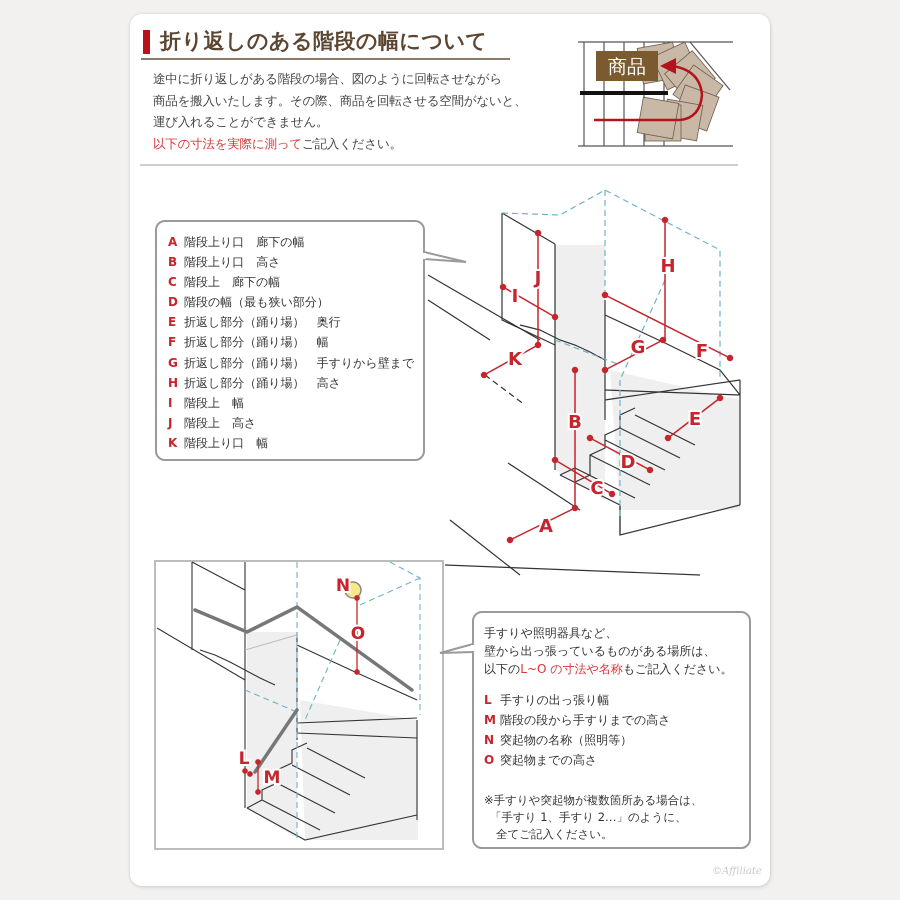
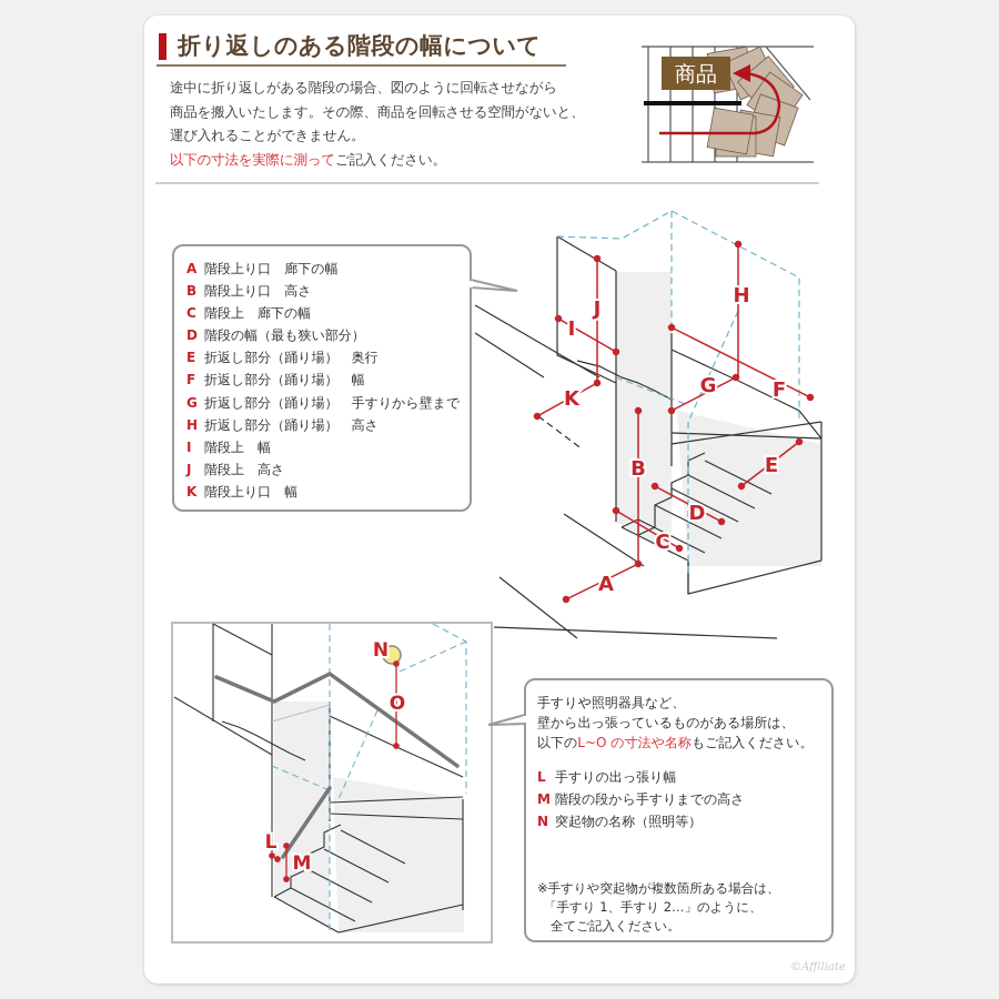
  折り返しのある階段の幅について
  途中に折り返しがある階段の場合、図のように回転させながら
  商品を搬入いたします。その際、商品を回転させる空間がないと、
  運び入れることができません。
  以下の寸法を実際に測ってご記入ください。
  商品
  A
  B
  C
  D
  E
  F
  G
  H
  I
  J
  K
  A 階段上り口 廊下の幅
  B 階段上り口 高さ
  C 階段上 廊下の幅
  D 階段の幅（最も狭い部分）
  E 折返し部分（踊り場） 奥行
  F 折返し部分（踊り場） 幅
  G 折返し部分（踊り場） 手すりから壁まで
  H 折返し部分（踊り場） 高さ
  I 階段上 幅
  J 階段上 高さ
  K 階段上り口 幅
  L
  M
  N
  O
  手すりや照明器具など、
  壁から出っ張っているものがある場所は、
  以下のL~O の寸法や名称もご記入ください。
  L 手すりの出っ張り幅
  M 階段の段から手すりまでの高さ
  N 突起物の名称（照明等）
- O 突起物までの高さ
  ※手すりや突起物が複数箇所ある場合は、
  「手すり 1、手すり 2…」のように、
  全てご記入ください。
  ©Affiliate
